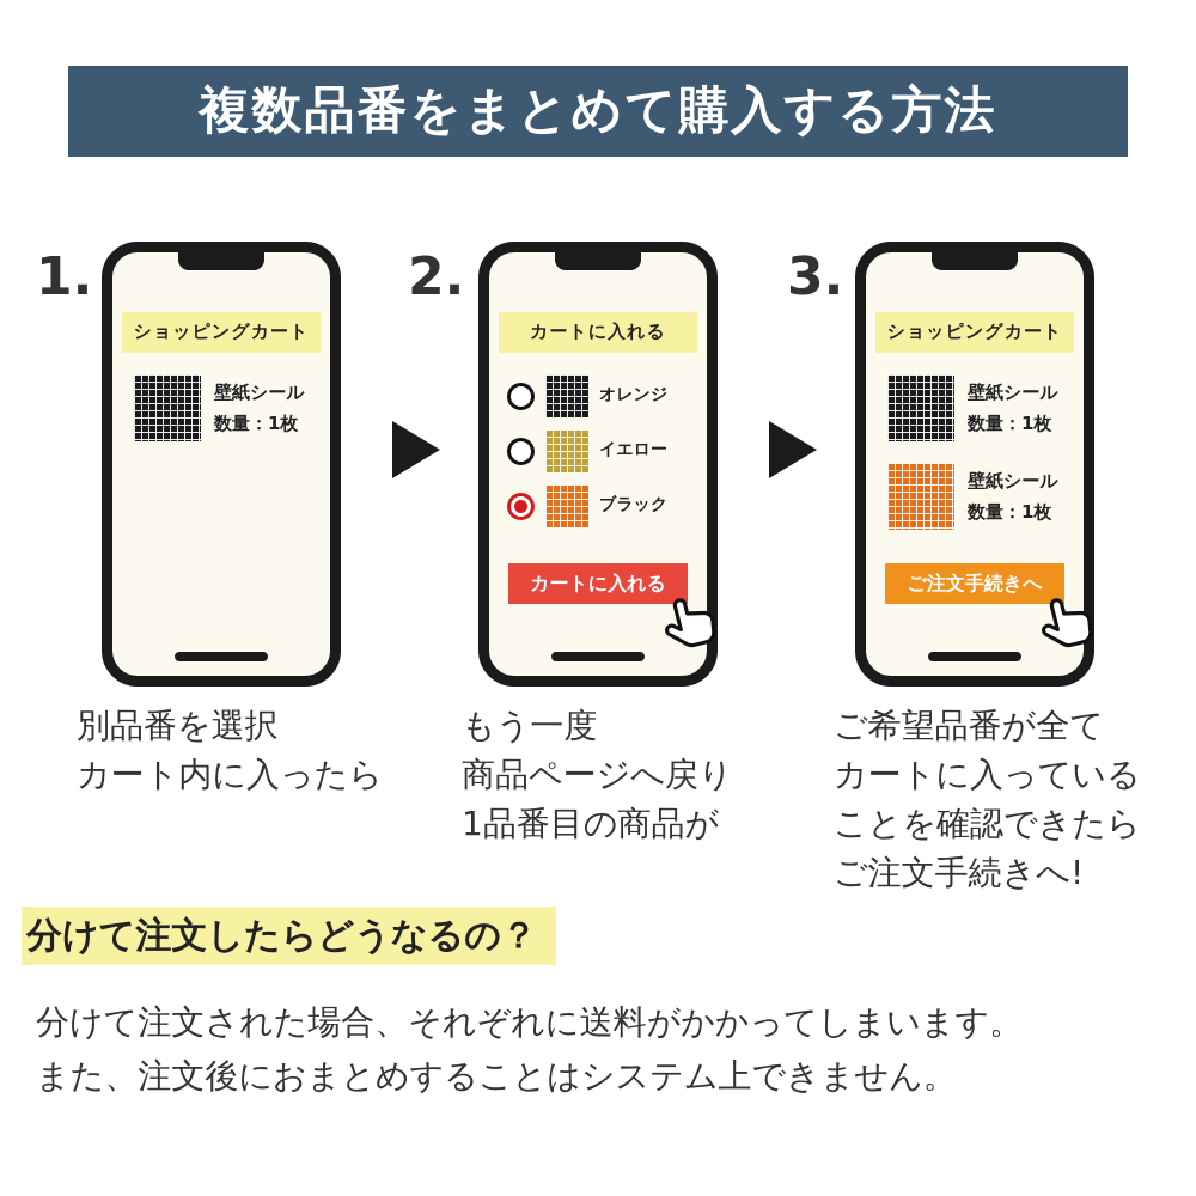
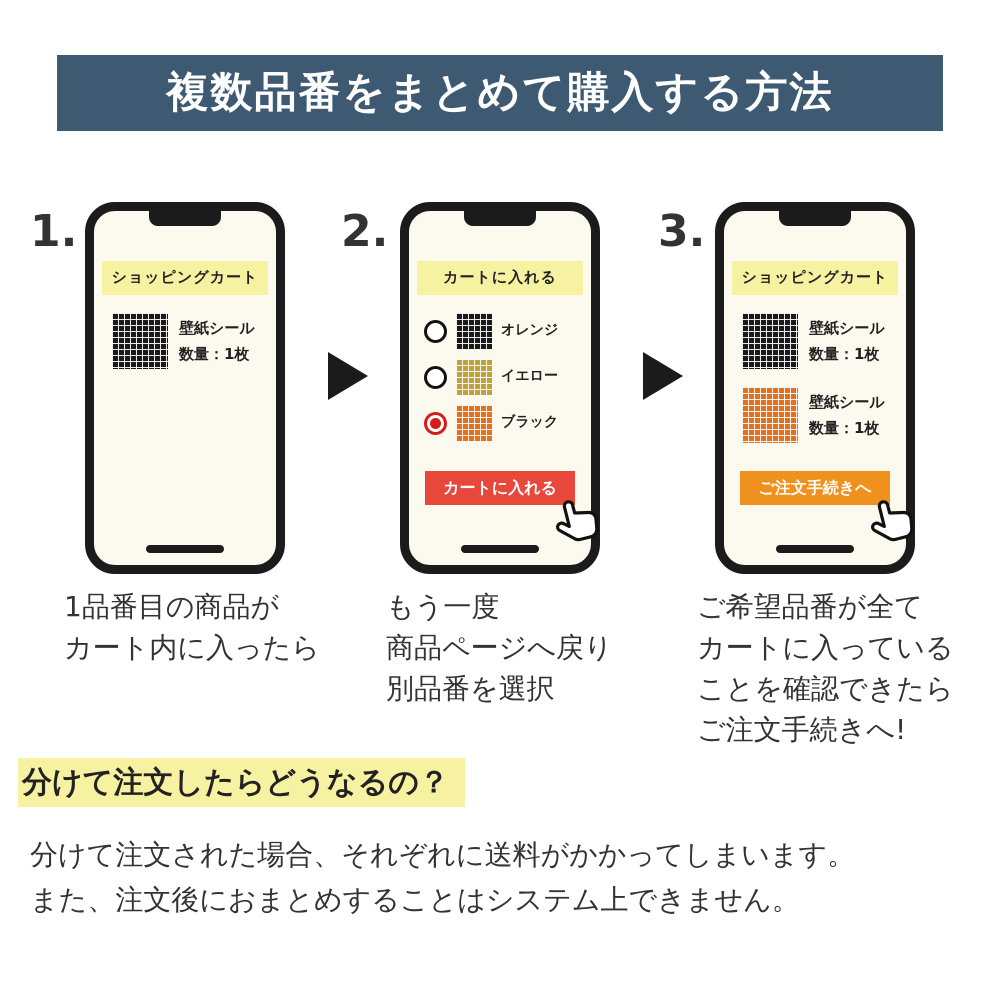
  複数品番をまとめて購入する方法
  1.
  2.
  3.
  ショッピングカート
  壁紙シール
  数量：1枚
  カートに入れる
  オレンジ
  イエロー
  ブラック
  カートに入れる
  ショッピングカート
  壁紙シール
  数量：1枚
  壁紙シール
  数量：1枚
  ご注文手続きへ
- 別品番を選択
+ 1品番目の商品が
  カート内に入ったら
  もう一度
  商品ページへ戻り
- 1品番目の商品が
+ 別品番を選択
  ご希望品番が全て
  カートに入っている
  ことを確認できたら
  ご注文手続きへ!
  分けて注文したらどうなるの？
  分けて注文された場合、それぞれに送料がかかってしまいます。
  また、注文後におまとめすることはシステム上できません。
